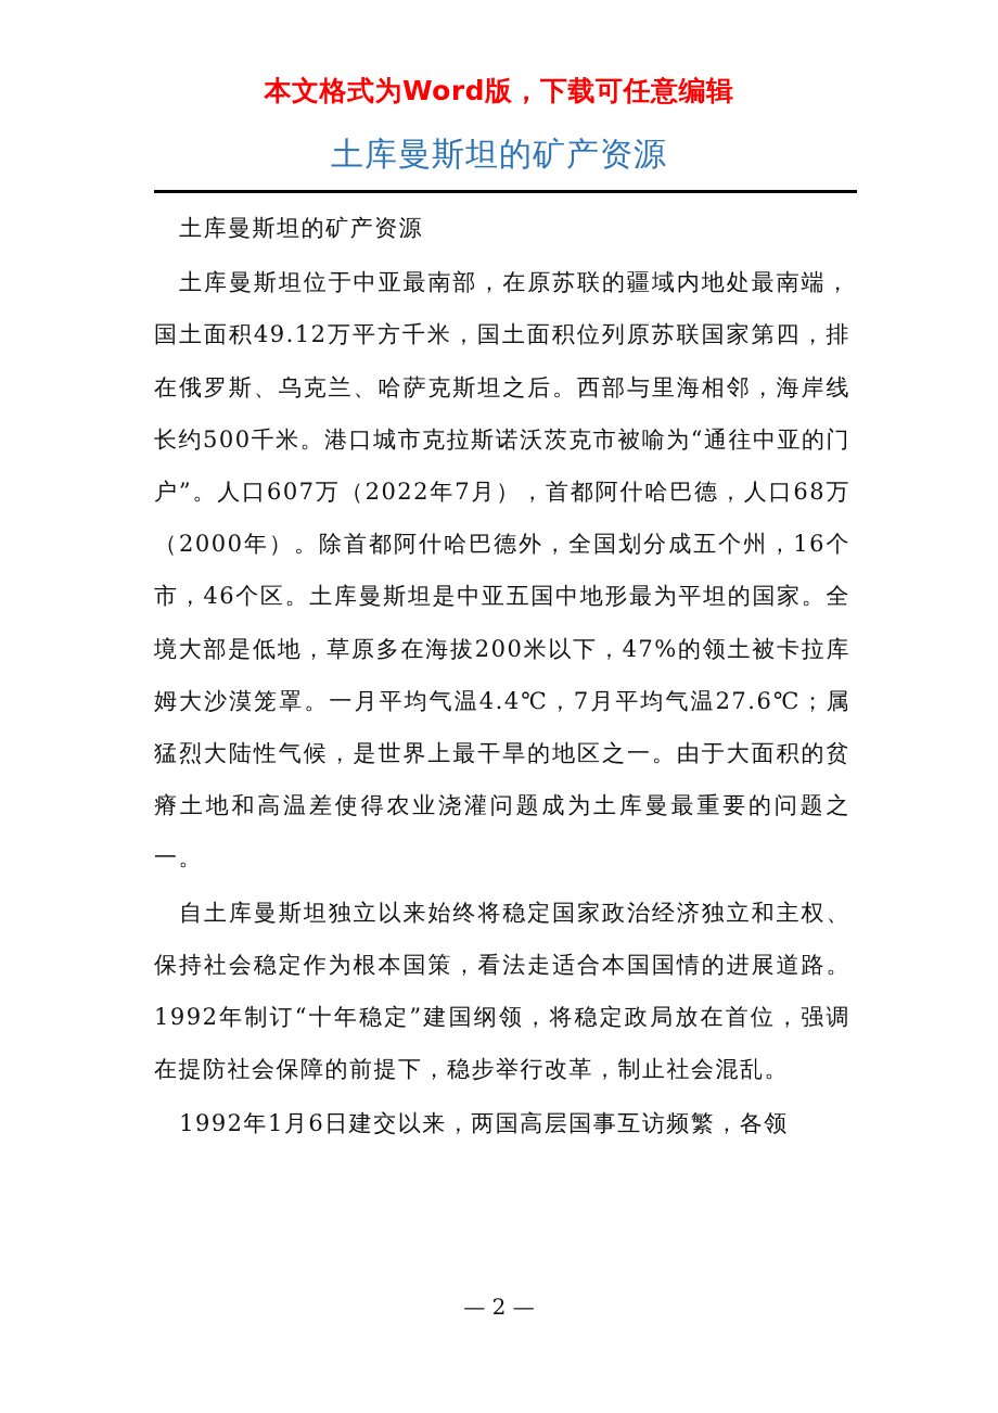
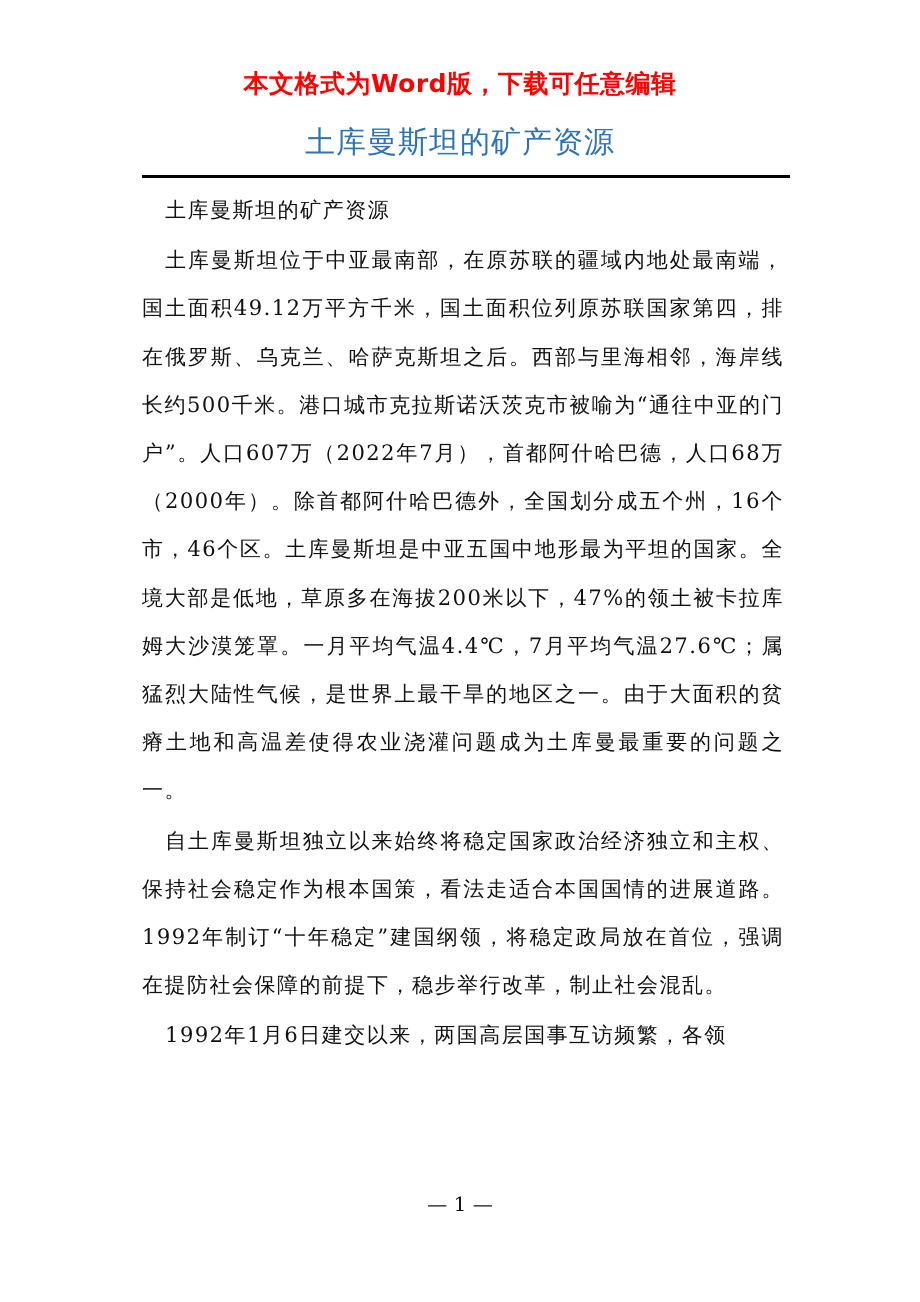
  本文格式为Word版，下载可任意编辑
  土库曼斯坦的矿产资源
  土库曼斯坦的矿产资源
  土库曼斯坦位于中亚最南部，在原苏联的疆域内地处最南端，国土面积49.12万平方千米，国土面积位列原苏联国家第四，排在俄罗斯、乌克兰、哈萨克斯坦之后。西部与里海相邻，海岸线长约500千米。港口城市克拉斯诺沃茨克市被喻为“通往中亚的门户”。人口607万（2022年7月），首都阿什哈巴德，人口68万（2000年）。除首都阿什哈巴德外，全国划分成五个州，16个市，46个区。土库曼斯坦是中亚五国中地形最为平坦的国家。全境大部是低地，草原多在海拔200米以下，47%的领土被卡拉库姆大沙漠笼罩。一月平均气温4.4℃，7月平均气温27.6℃；属猛烈大陆性气候，是世界上最干旱的地区之一。由于大面积的贫瘠土地和高温差使得农业浇灌问题成为土库曼最重要的问题之一。
  自土库曼斯坦独立以来始终将稳定国家政治经济独立和主权、保持社会稳定作为根本国策，看法走适合本国国情的进展道路。1992年制订“十年稳定”建国纲领，将稳定政局放在首位，强调在提防社会保障的前提下，稳步举行改革，制止社会混乱。
  1992年1月6日建交以来，两国高层国事互访频繁，各领
- — 2 —
+ — 1 —
